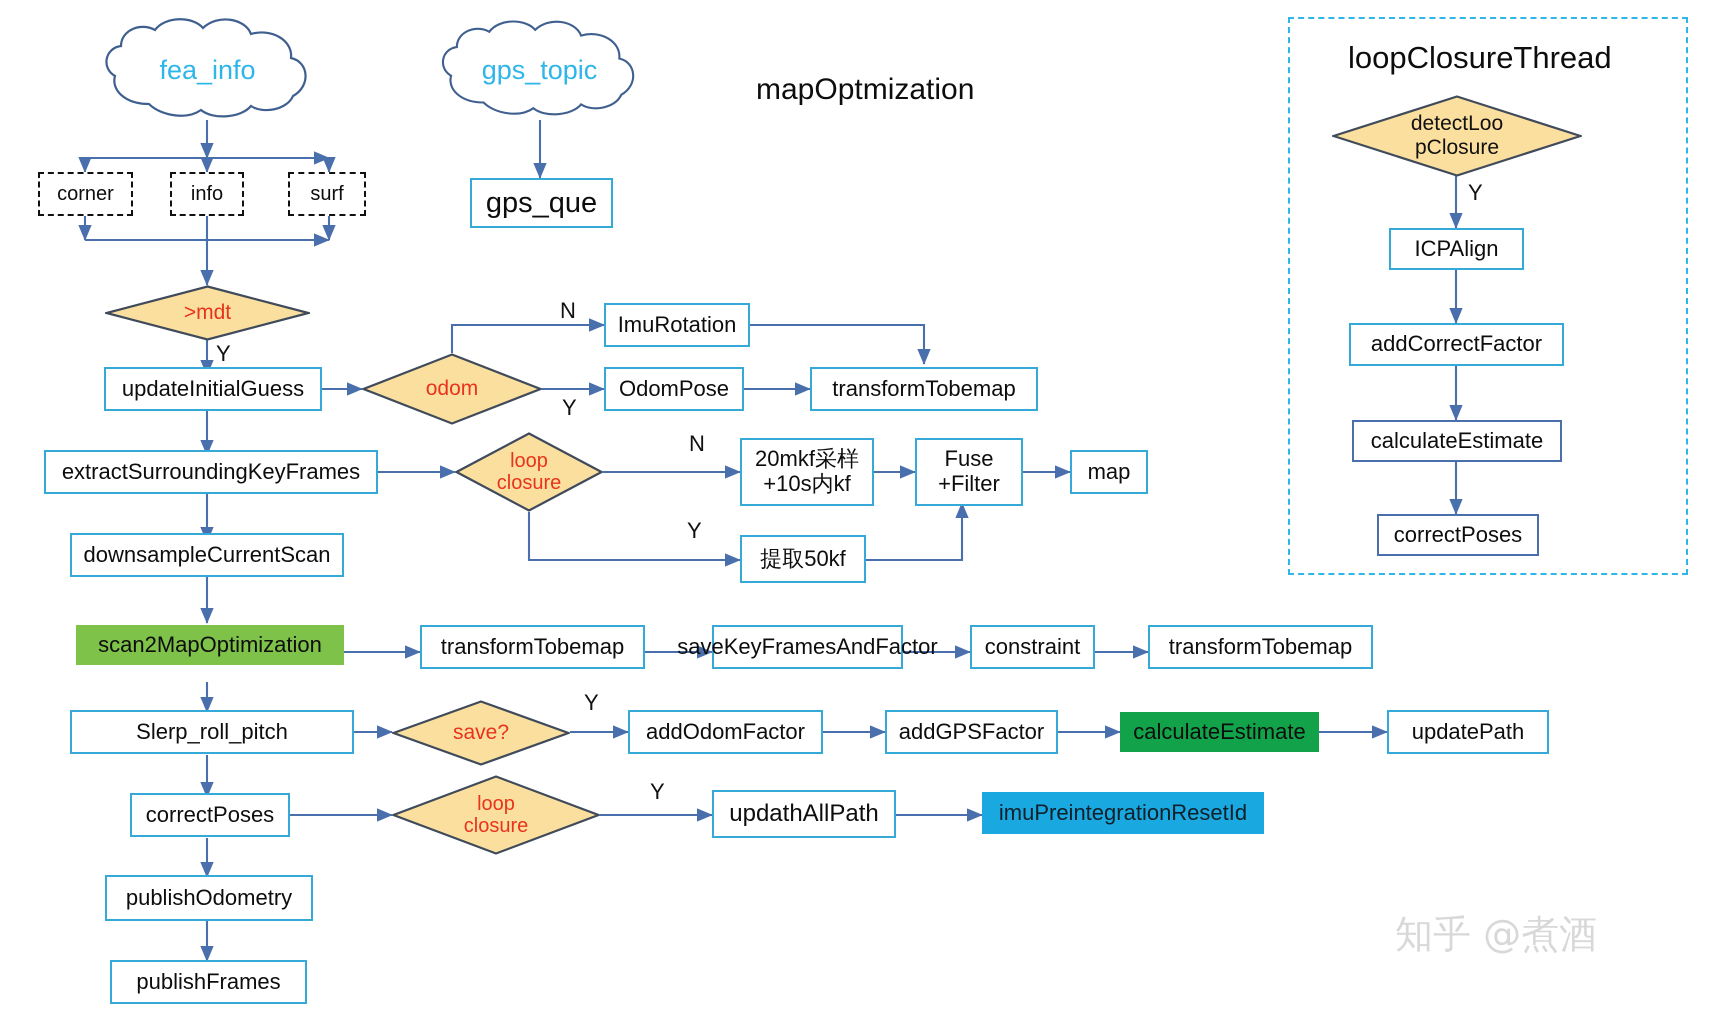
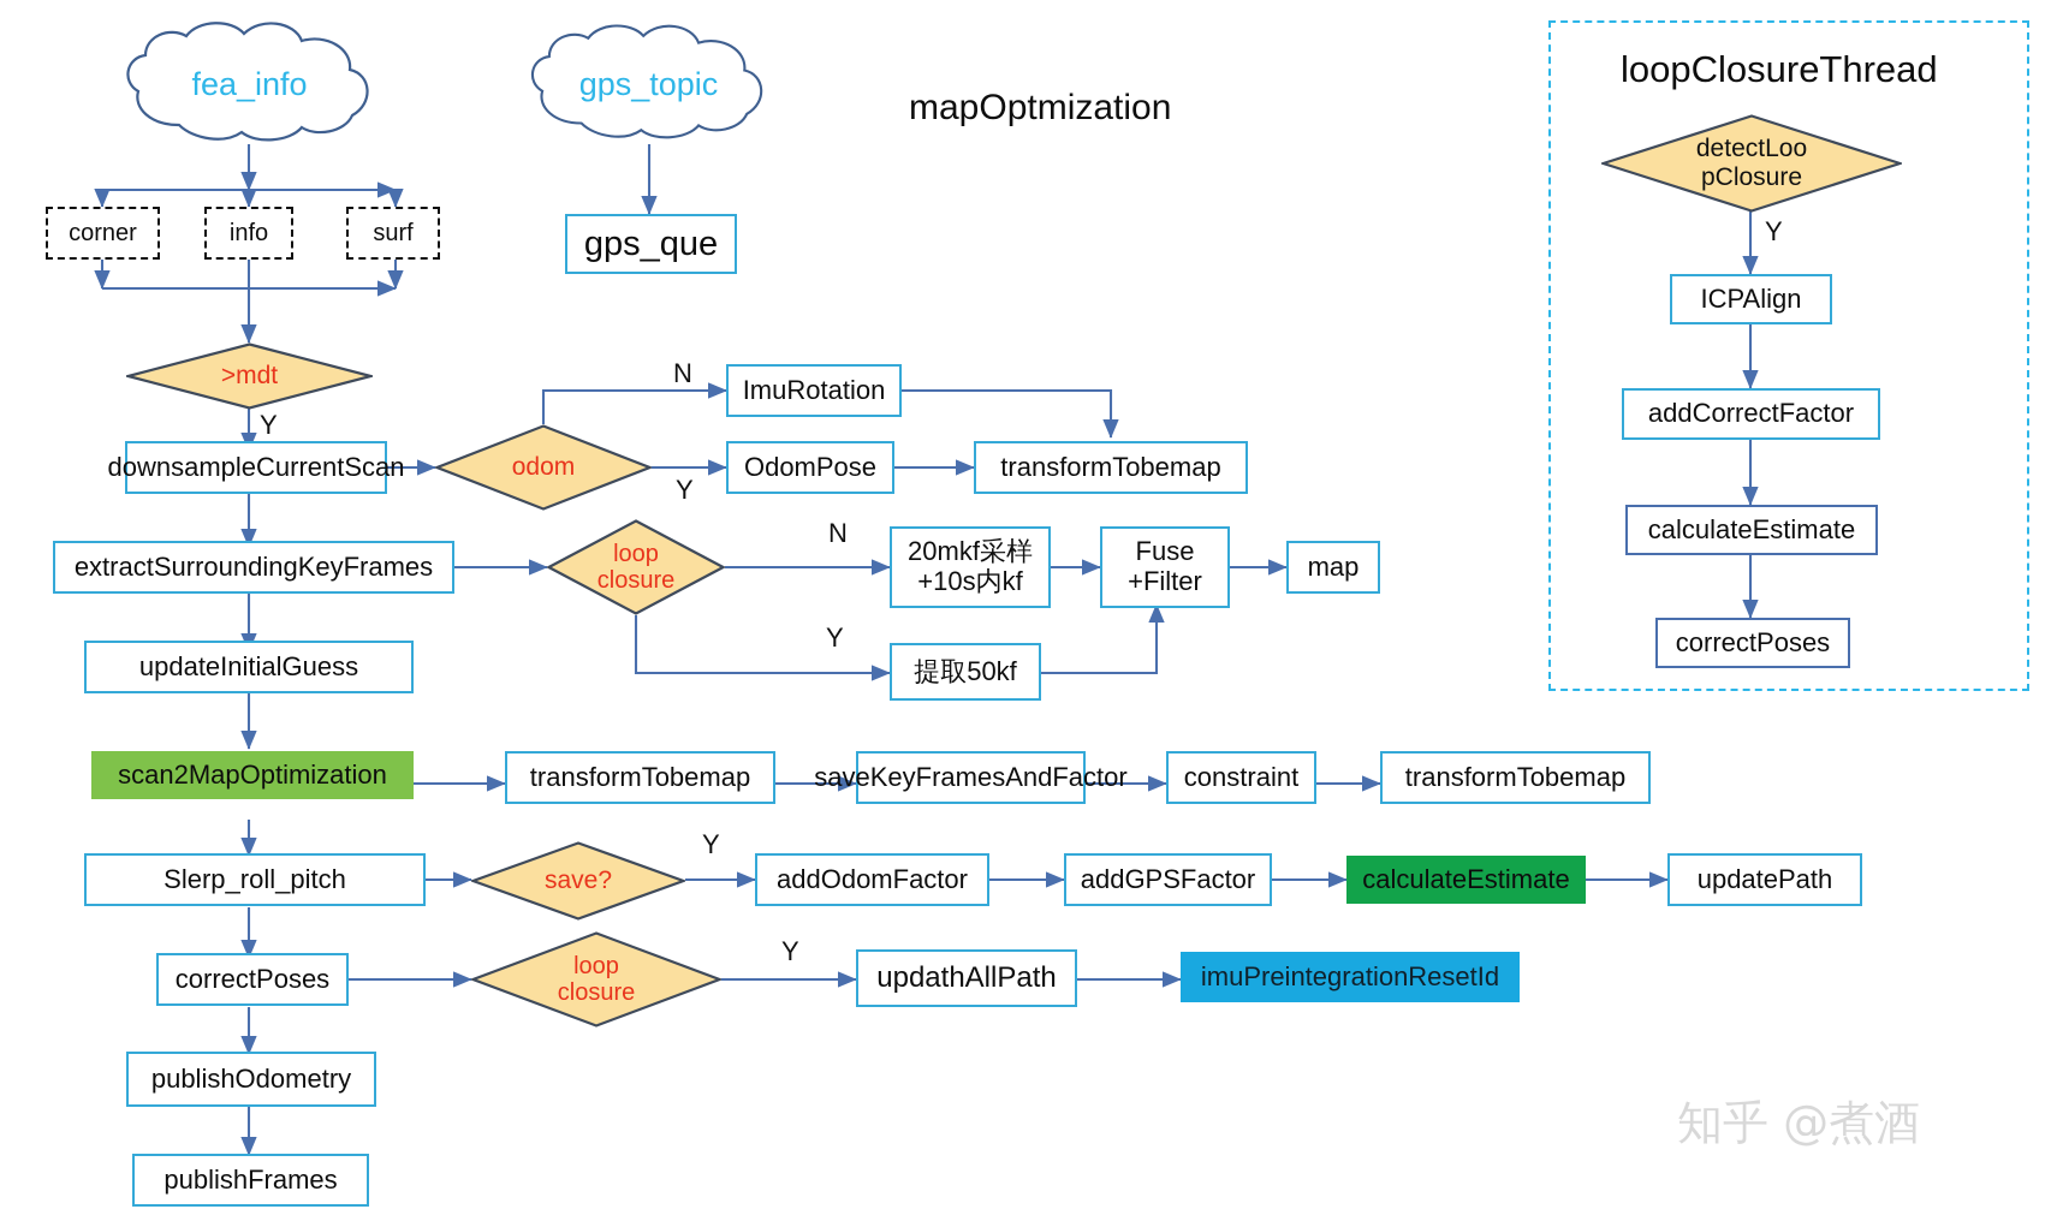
  fea_info
  gps_topic
  mapOptmization
  corner
  info
  surf
  gps_que
  >mdt
- updateInitialGuess
+ downsampleCurrentScan
  odom
  ImuRotation
  OdomPose
  transformTobemap
  extractSurroundingKeyFrames
  loop
  closure
  20mkf采样
  +10s内kf
  Fuse
  +Filter
  map
  提取50kf
- downsampleCurrentScan
+ updateInitialGuess
  scan2MapOptimization
  transformTobemap
  saveKeyFramesAndFactor
  constraint
  transformTobemap
  Slerp_roll_pitch
  save?
  addOdomFactor
  addGPSFactor
  calculateEstimate
  updatePath
  correctPoses
  loop
  closure
  updathAllPath
  imuPreintegrationResetId
  publishOdometry
  publishFrames
  Y
  N
  Y
  N
  Y
  Y
  Y
  loopClosureThread
  detectLoo
  pClosure
  Y
  ICPAlign
  addCorrectFactor
  calculateEstimate
  correctPoses
  知乎 @煮酒
